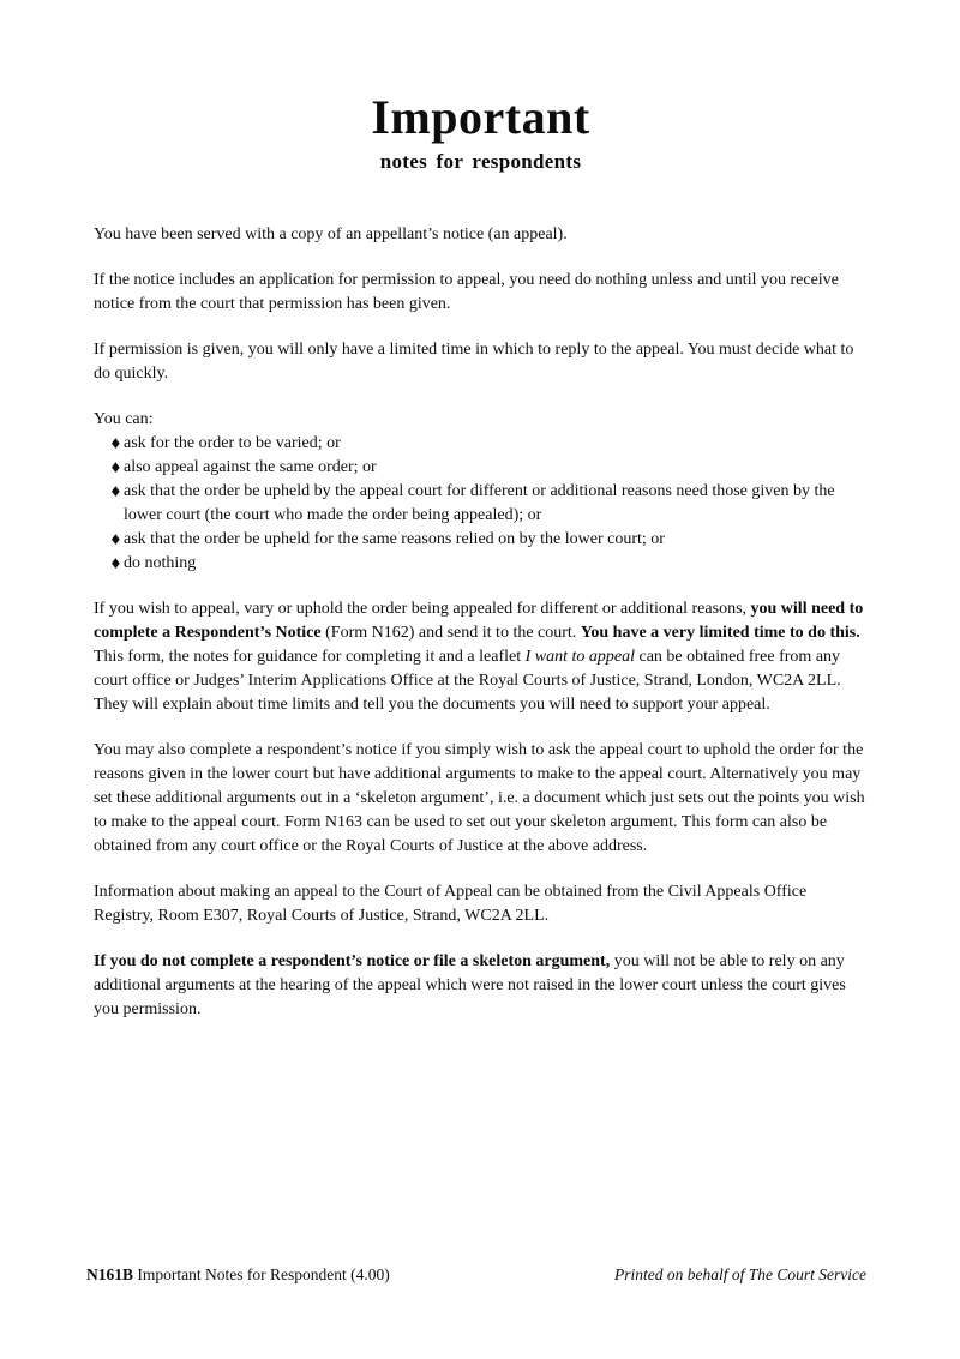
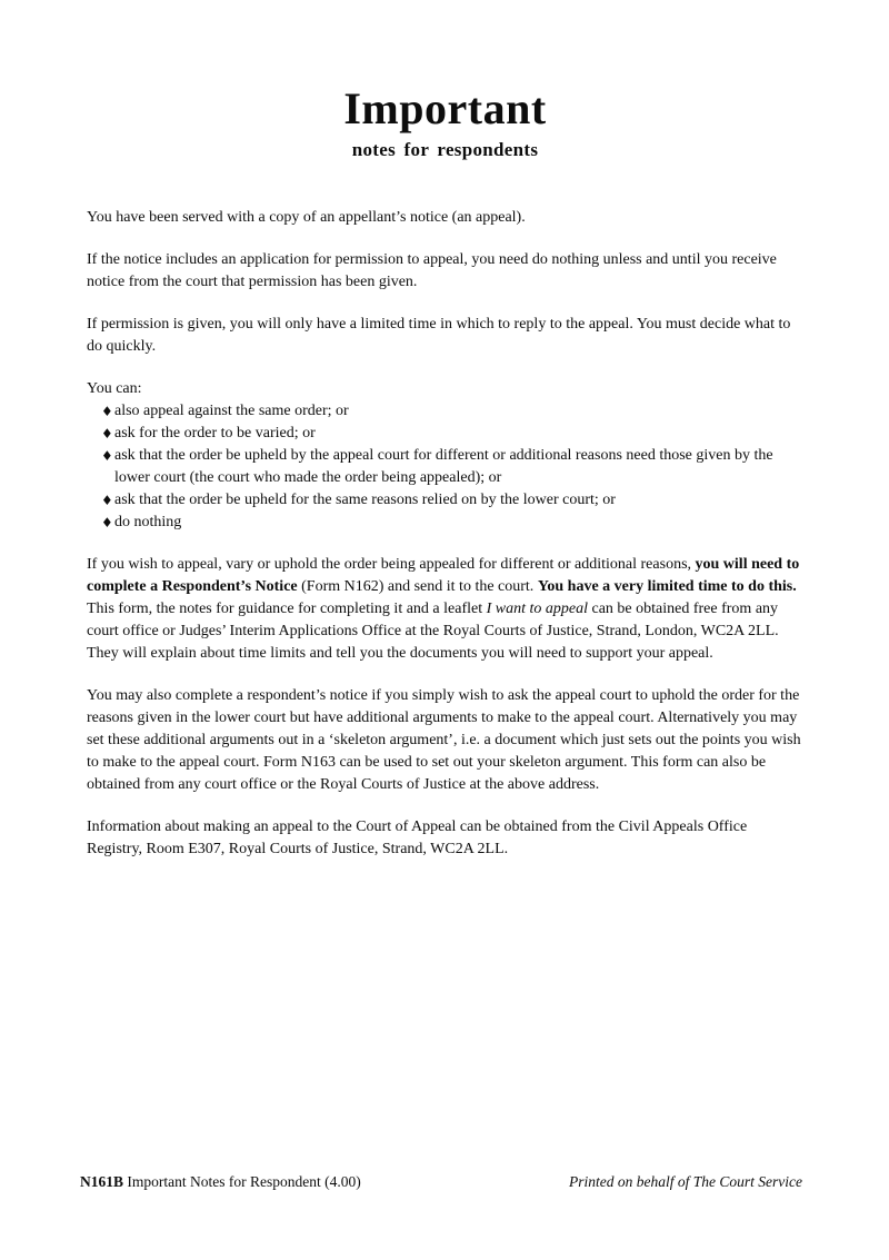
  Important
  notes for respondents
  You have been served with a copy of an appellant’s notice (an appeal).
  If the notice includes an application for permission to appeal, you need do nothing unless and until you receive notice from the court that permission has been given.
  If permission is given, you will only have a limited time in which to reply to the appeal. You must decide what to do quickly.
  You can:
  ♦
- ask for the order to be varied; or
+ also appeal against the same order; or
  ♦
- also appeal against the same order; or
+ ask for the order to be varied; or
  ♦
  ask that the order be upheld by the appeal court for different or additional reasons need those given by the lower court (the court who made the order being appealed); or
  ♦
  ask that the order be upheld for the same reasons relied on by the lower court; or
  ♦
  do nothing
  If you wish to appeal, vary or uphold the order being appealed for different or additional reasons, you will need to complete a Respondent’s Notice (Form N162) and send it to the court. You have a very limited time to do this. This form, the notes for guidance for completing it and a leaflet I want to appeal can be obtained free from any court office or Judges’ Interim Applications Office at the Royal Courts of Justice, Strand, London, WC2A 2LL. They will explain about time limits and tell you the documents you will need to support your appeal.
  You may also complete a respondent’s notice if you simply wish to ask the appeal court to uphold the order for the reasons given in the lower court but have additional arguments to make to the appeal court. Alternatively you may set these additional arguments out in a ‘skeleton argument’, i.e. a document which just sets out the points you wish to make to the appeal court. Form N163 can be used to set out your skeleton argument. This form can also be obtained from any court office or the Royal Courts of Justice at the above address.
  Information about making an appeal to the Court of Appeal can be obtained from the Civil Appeals Office Registry, Room E307, Royal Courts of Justice, Strand, WC2A 2LL.
- If you do not complete a respondent’s notice or file a skeleton argument, you will not be able to rely on any additional arguments at the hearing of the appeal which were not raised in the lower court unless the court gives you permission.
  N161B Important Notes for Respondent (4.00)
  Printed on behalf of The Court Service
